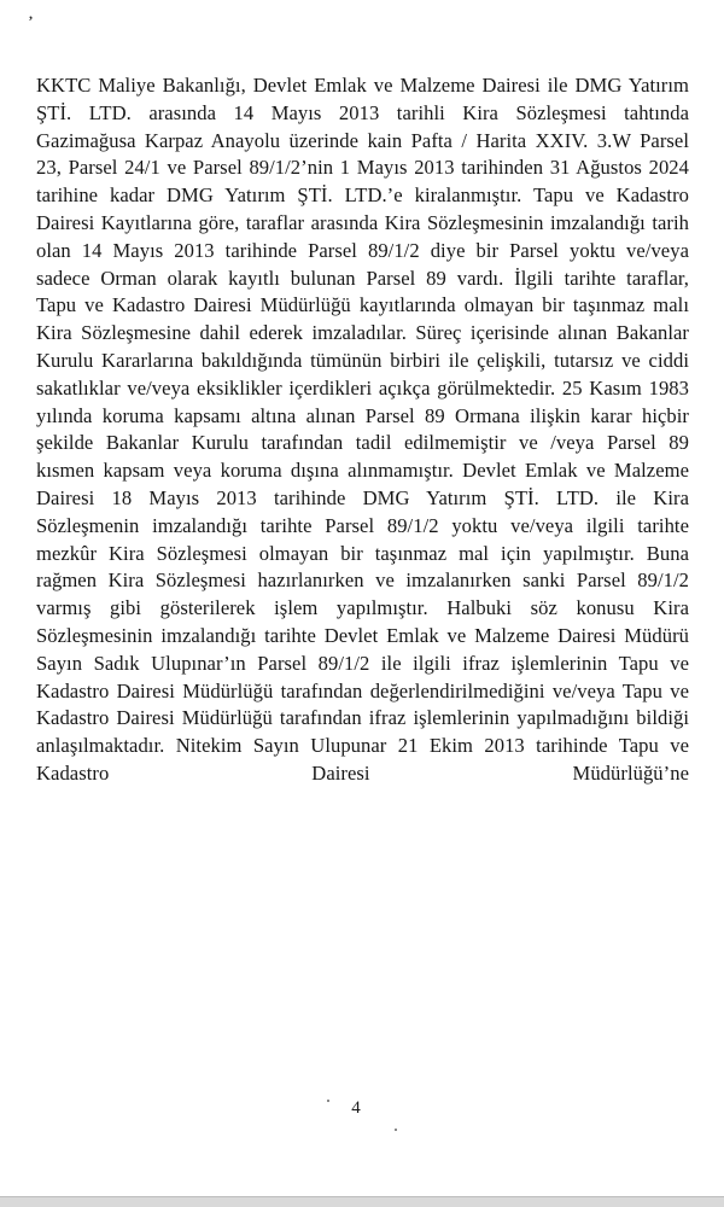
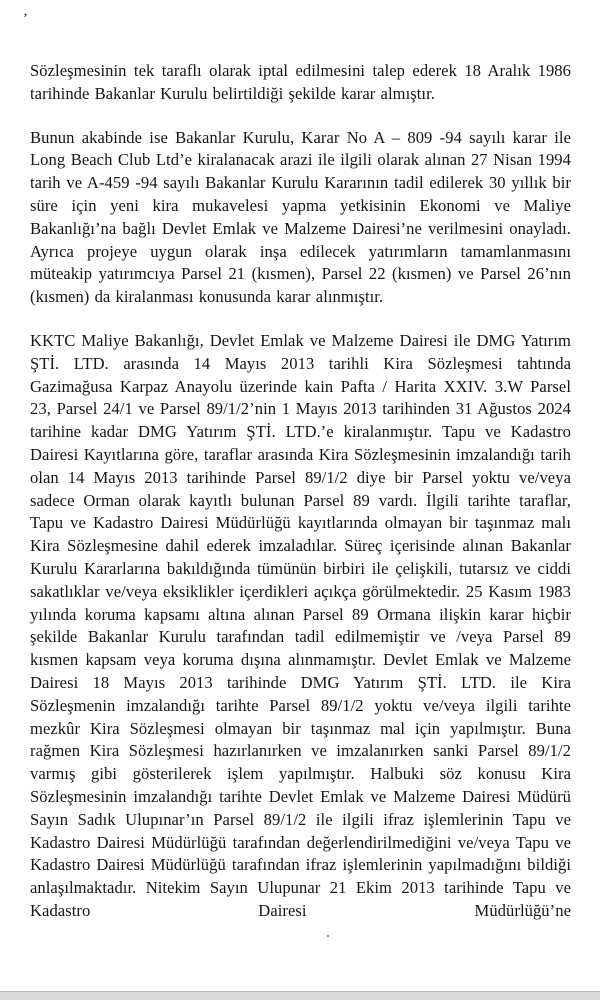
  ,
+ Sözleşmesinin tek taraflı olarak iptal edilmesini talep ederek 18 Aralık 1986 tarihinde Bakanlar Kurulu belirtildiği şekilde karar almıştır.
+ Bunun akabinde ise Bakanlar Kurulu, Karar No A – 809 -94 sayılı karar ile Long Beach Club Ltd’e kiralanacak arazi ile ilgili olarak alınan 27 Nisan 1994 tarih ve A-459 -94 sayılı Bakanlar Kurulu Kararının tadil edilerek 30 yıllık bir süre için yeni kira mukavelesi yapma yetkisinin Ekonomi ve Maliye Bakanlığı’na bağlı Devlet Emlak ve Malzeme Dairesi’ne verilmesini onayladı. Ayrıca projeye uygun olarak inşa edilecek yatırımların tamamlanmasını müteakip yatırımcıya Parsel 21 (kısmen), Parsel 22 (kısmen) ve Parsel 26’nın (kısmen) da kiralanması konusunda karar alınmıştır.
  KKTC Maliye Bakanlığı, Devlet Emlak ve Malzeme Dairesi ile DMG Yatırım ŞTİ. LTD. arasında 14 Mayıs 2013 tarihli Kira Sözleşmesi tahtında Gazimağusa Karpaz Anayolu üzerinde kain Pafta / Harita XXIV. 3.W Parsel 23, Parsel 24/1 ve Parsel 89/1/2’nin 1 Mayıs 2013 tarihinden 31 Ağustos 2024 tarihine kadar DMG Yatırım ŞTİ. LTD.’e kiralanmıştır. Tapu ve Kadastro Dairesi Kayıtlarına göre, taraflar arasında Kira Sözleşmesinin imzalandığı tarih olan 14 Mayıs 2013 tarihinde Parsel 89/1/2 diye bir Parsel yoktu ve/veya sadece Orman olarak kayıtlı bulunan Parsel 89 vardı. İlgili tarihte taraflar, Tapu ve Kadastro Dairesi Müdürlüğü kayıtlarında olmayan bir taşınmaz malı Kira Sözleşmesine dahil ederek imzaladılar. Süreç içerisinde alınan Bakanlar Kurulu Kararlarına bakıldığında tümünün birbiri ile çelişkili, tutarsız ve ciddi sakatlıklar ve/veya eksiklikler içerdikleri açıkça görülmektedir. 25 Kasım 1983 yılında koruma kapsamı altına alınan Parsel 89 Ormana ilişkin karar hiçbir şekilde Bakanlar Kurulu tarafından tadil edilmemiştir ve /veya Parsel 89 kısmen kapsam veya koruma dışına alınmamıştır. Devlet Emlak ve Malzeme Dairesi 18 Mayıs 2013 tarihinde DMG Yatırım ŞTİ. LTD. ile Kira Sözleşmenin imzalandığı tarihte Parsel 89/1/2 yoktu ve/veya ilgili tarihte mezkûr Kira Sözleşmesi olmayan bir taşınmaz mal için yapılmıştır. Buna rağmen Kira Sözleşmesi hazırlanırken ve imzalanırken sanki Parsel 89/1/2 varmış gibi gösterilerek işlem yapılmıştır. Halbuki söz konusu Kira Sözleşmesinin imzalandığı tarihte Devlet Emlak ve Malzeme Dairesi Müdürü Sayın Sadık Ulupınar’ın Parsel 89/1/2 ile ilgili ifraz işlemlerinin Tapu ve Kadastro Dairesi Müdürlüğü tarafından değerlendirilmediğini ve/veya Tapu ve Kadastro Dairesi Müdürlüğü tarafından ifraz işlemlerinin yapılmadığını bildiği anlaşılmaktadır. Nitekim Sayın Ulupunar 21 Ekim 2013 tarihinde Tapu ve Kadastro Dairesi Müdürlüğü’ne
- 4
